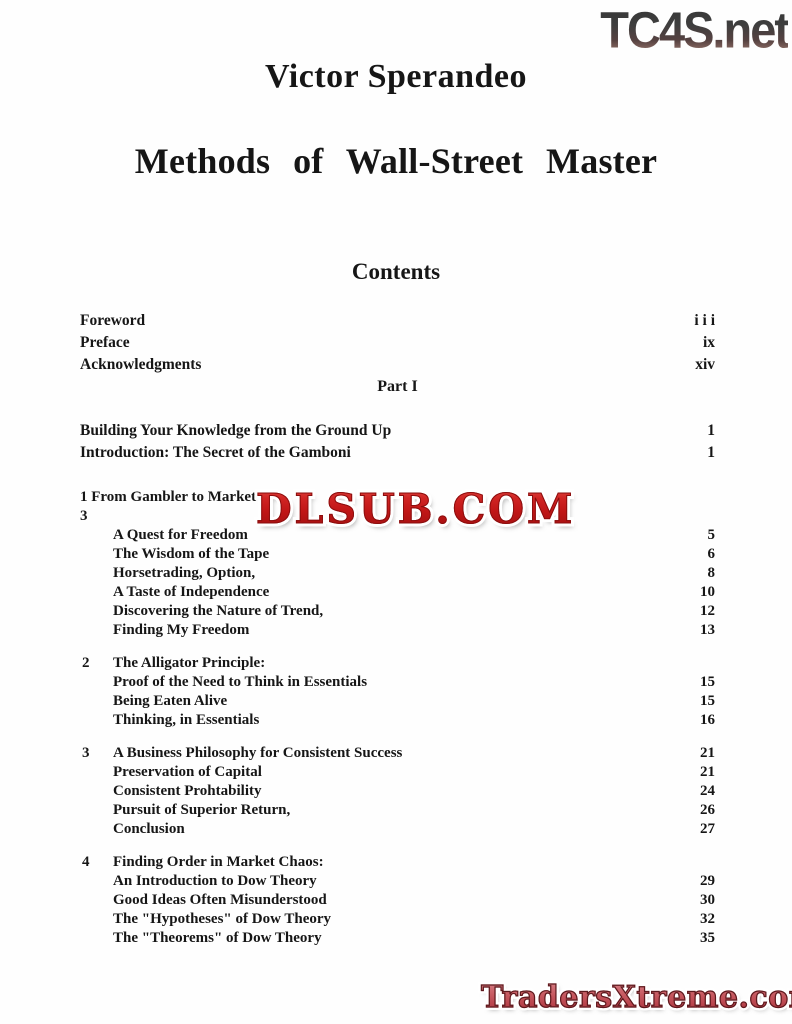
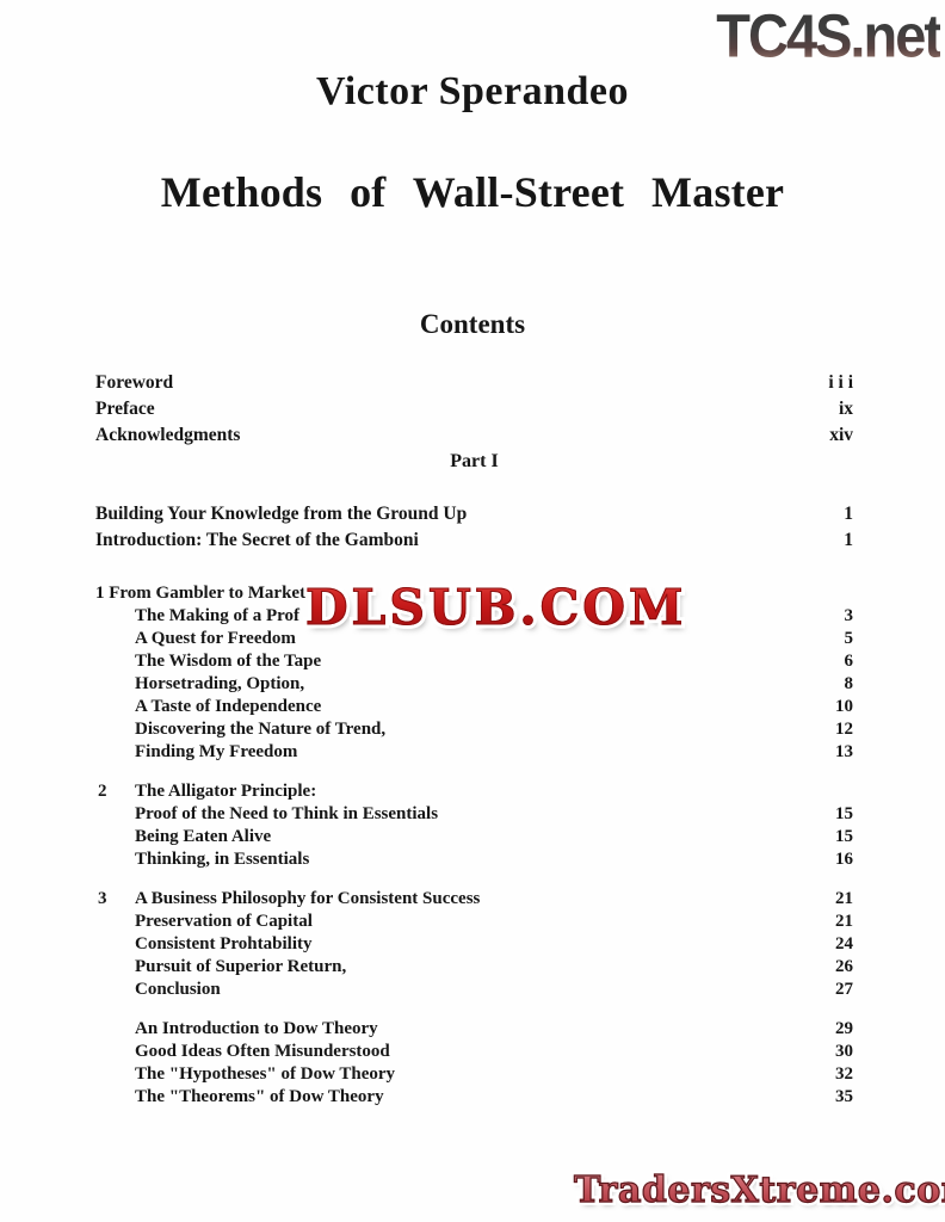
  TC4S.net
  Victor Sperandeo
  Methods of Wall-Street Master
  Contents
  Foreword
  i i i
  Preface
  ix
  Acknowledgments
  xiv
  Part I
  Building Your Knowledge from the Ground Up
  1
  Introduction: The Secret of the Gamboni
  1
  1 From Gambler to Market
+ The Making of a Prof
  3
  A Quest for Freedom
  5
  The Wisdom of the Tape
  6
  Horsetrading, Option,
  8
  A Taste of Independence
  10
  Discovering the Nature of Trend,
  12
  Finding My Freedom
  13
  2
  The Alligator Principle:
  Proof of the Need to Think in Essentials
  15
  Being Eaten Alive
  15
  Thinking, in Essentials
  16
  3
  A Business Philosophy for Consistent Success
  21
  Preservation of Capital
  21
  Consistent Prohtability
  24
  Pursuit of Superior Return,
  26
  Conclusion
  27
- 4
- Finding Order in Market Chaos:
  An Introduction to Dow Theory
  29
  Good Ideas Often Misunderstood
  30
  The "Hypotheses" of Dow Theory
  32
  The "Theorems" of Dow Theory
  35
  DLSUB.COM
  TradersXtreme.co
